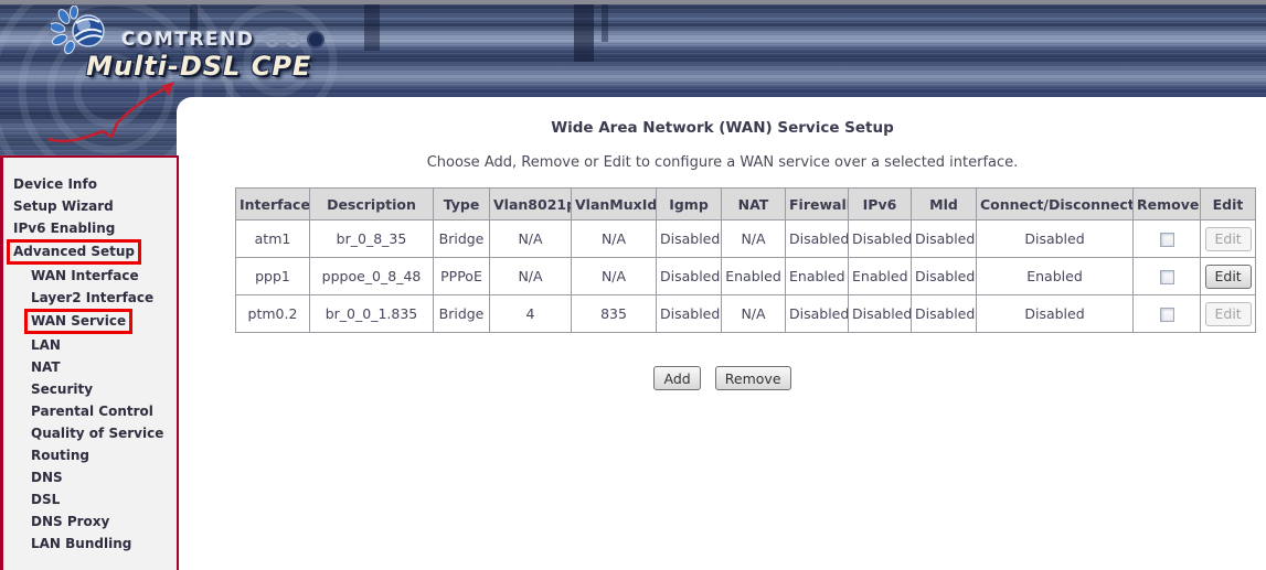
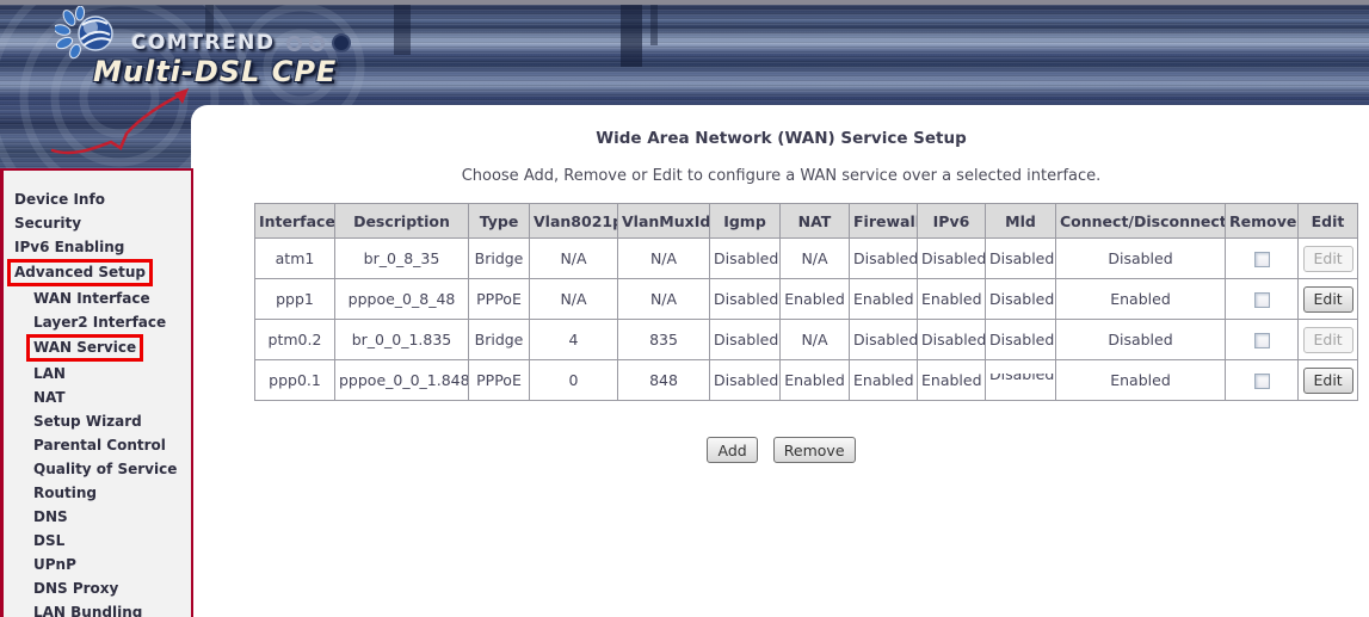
  COMTREND
  Multi-DSL CPE
  Device Info
- Setup Wizard
+ Security
  IPv6 Enabling
  Advanced Setup
  WAN Interface
  Layer2 Interface
  WAN Service
  LAN
  NAT
- Security
+ Setup Wizard
  Parental Control
  Quality of Service
  Routing
  DNS
  DSL
+ UPnP
  DNS Proxy
  LAN Bundling
  Wide Area Network (WAN) Service Setup
  Choose Add, Remove or Edit to configure a WAN service over a selected interface.
  Interface	Description	Type	Vlan8021	VlanMuxId	Igmp	NAT	Firewal	IPv6	Mld	Connect/Disconnect	Remove	Edit
  atm1	br_0_8_35	Bridge	N/A	N/A	Disabled	N/A	Disabled	Disabled	Disabled	Disabled		Edit
  ppp1	pppoe_0_8_48	PPPoE	N/A	N/A	Disabled	Enabled	Enabled	Enabled	Disabled	Enabled		Edit
  ptm0.2	br_0_0_1.835	Bridge	4	835	Disabled	N/A	Disabled	Disabled	Disabled	Disabled		Edit
+ ppp0.1	pppoe_0_0_1.848	PPPoE	0	848	Disabled	Enabled	Enabled	Enabled	Disabled	Enabled		Edit
  Add Remove
